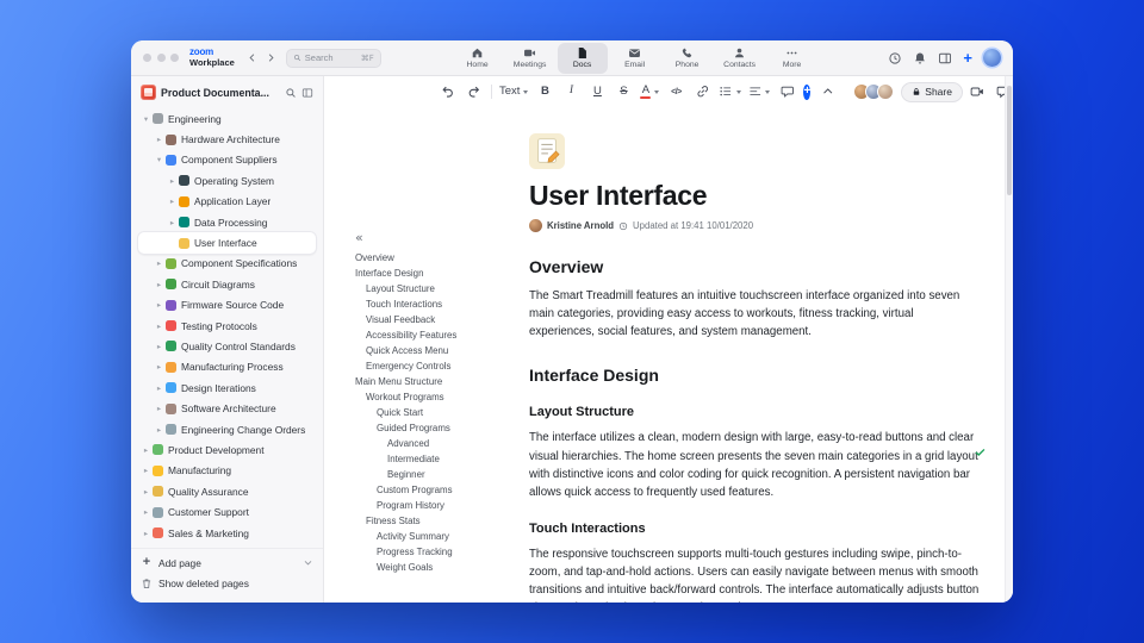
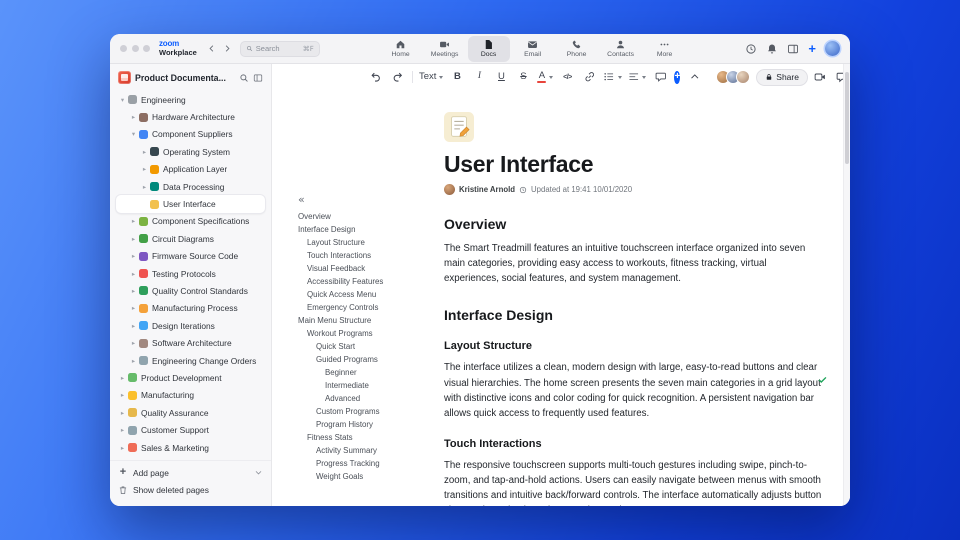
  zoom
  Workplace
  Search
  ⌘F
  +
  Product Documenta...
  ▾
  Engineering
  ▸
  Hardware Architecture
  ▾
  Component Suppliers
  ▸
  Operating System
  ▸
  Application Layer
  ▸
  Data Processing
  User Interface
  ▸
  Component Specifications
  ▸
  Circuit Diagrams
  ▸
  Firmware Source Code
  ▸
  Testing Protocols
  ▸
  Quality Control Standards
  ▸
  Manufacturing Process
  ▸
  Design Iterations
  ▸
  Software Architecture
  ▸
  Engineering Change Orders
  ▸
  Product Development
  ▸
  Manufacturing
  ▸
  Quality Assurance
  ▸
  Customer Support
  ▸
  Sales & Marketing
  +
  Add page
  Show deleted pages
  Text
  B
  I
  U
  S
  A
  +
  Share
  «
  Overview
  Interface Design
  Layout Structure
  Touch Interactions
  Visual Feedback
  Accessibility Features
  Quick Access Menu
  Emergency Controls
  Main Menu Structure
  Workout Programs
  Quick Start
  Guided Programs
- Advanced
+ Beginner
  Intermediate
- Beginner
+ Advanced
  Custom Programs
  Program History
  Fitness Stats
  Activity Summary
  Progress Tracking
  Weight Goals
  User Interface
  Kristine Arnold
  Updated at 19:41 10/01/2020
  Overview
  The Smart Treadmill features an intuitive touchscreen interface organized into seven main categories, providing easy access to workouts, fitness tracking, virtual experiences, social features, and system management.
  Interface Design
  Layout Structure
  The interface utilizes a clean, modern design with large, easy-to-read buttons and clear visual hierarchies. The home screen presents the seven main categories in a grid layout with distinctive icons and color coding for quick recognition. A persistent navigation bar allows quick access to frequently used features.
  Touch Interactions
  The responsive touchscreen supports multi-touch gestures including swipe, pinch-to-zoom, and tap-and-hold actions. Users can easily navigate between menus with smooth transitions and intuitive back/forward controls. The interface automatically adjusts button
